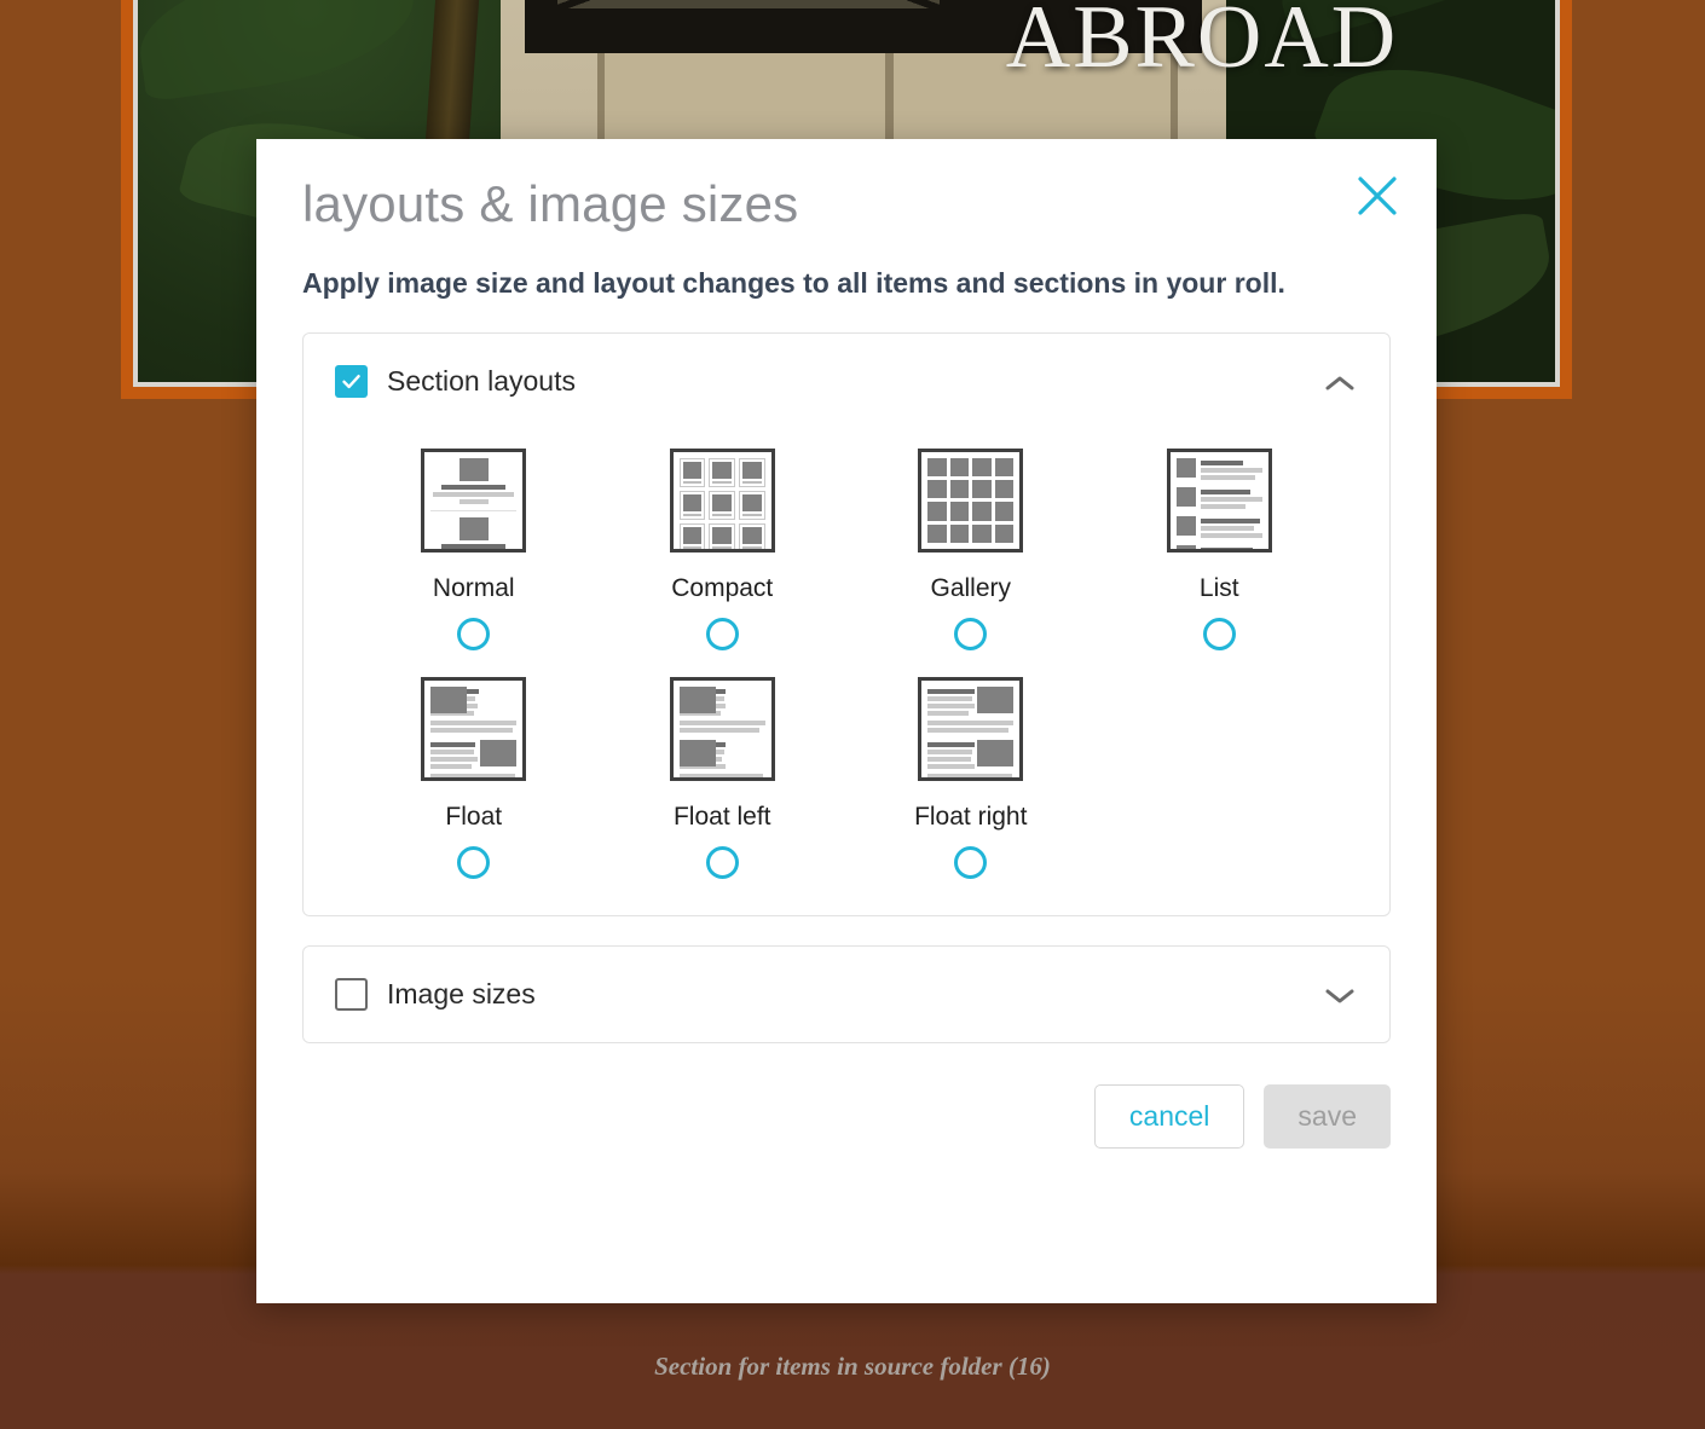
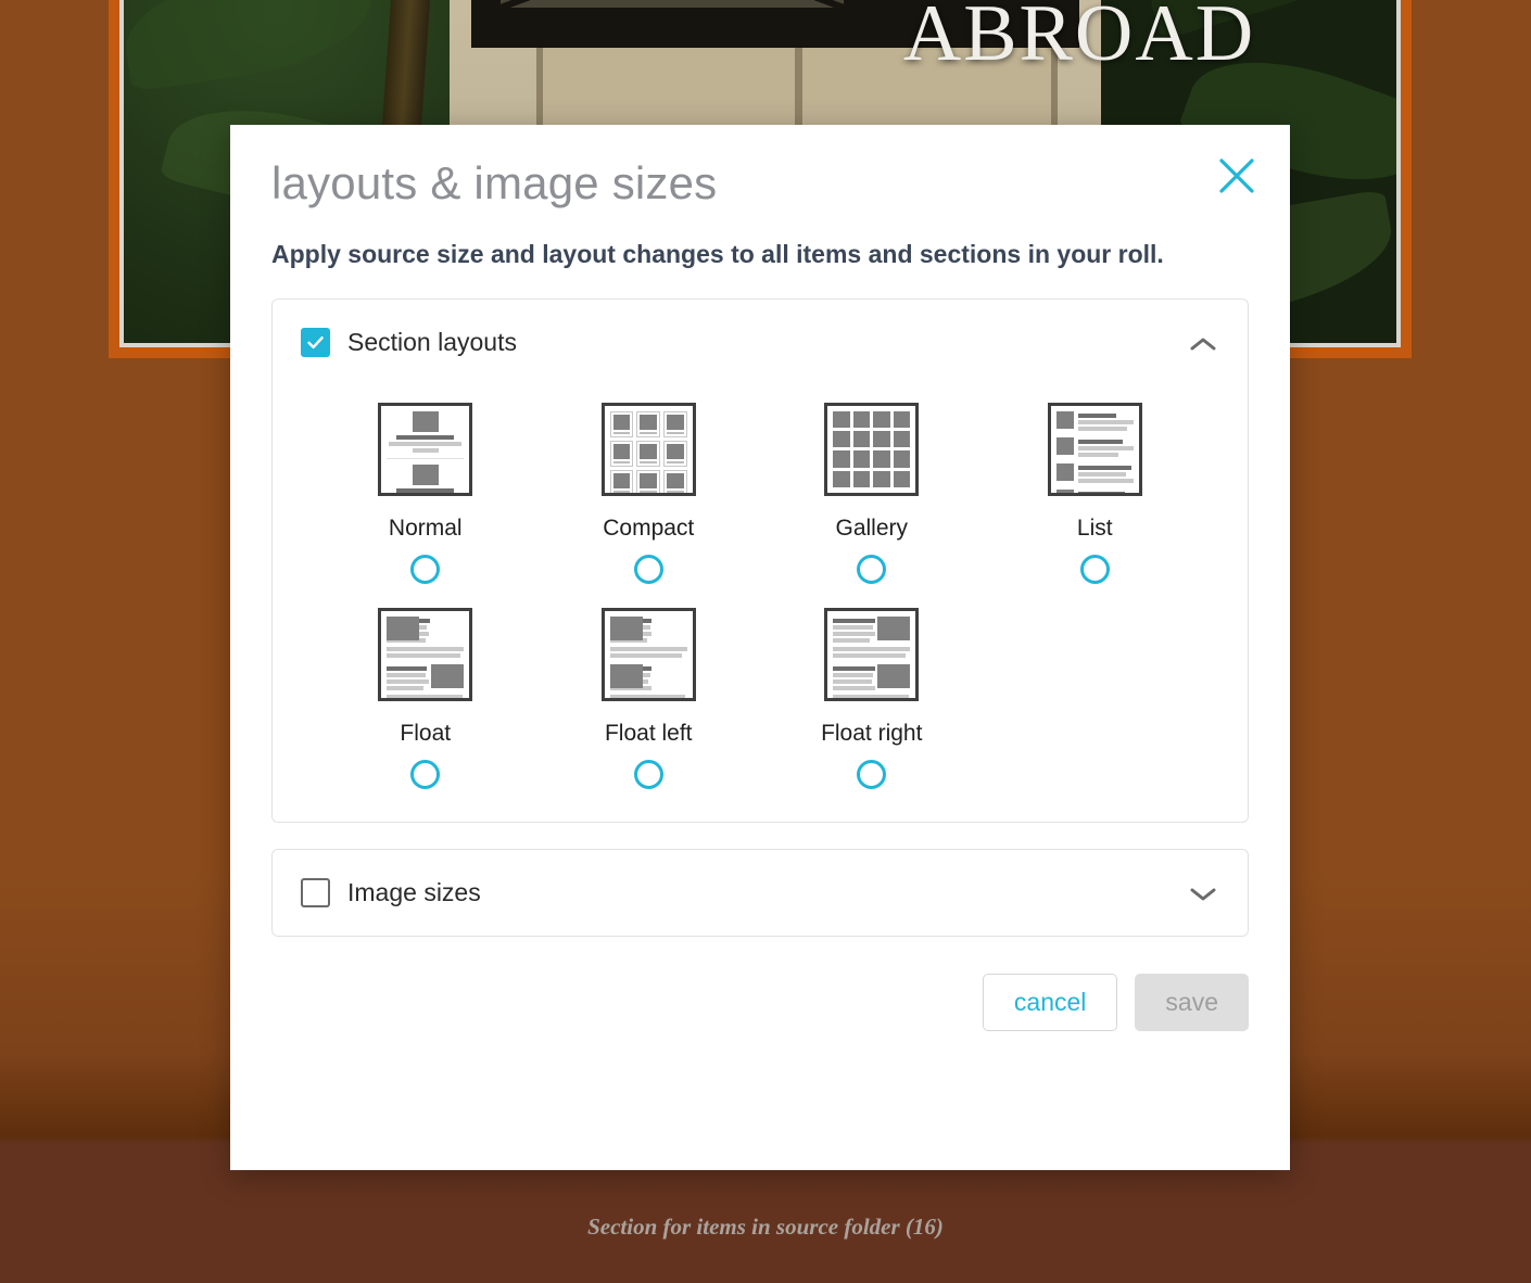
  ABROAD
  Section for items in source folder (16)
  layouts & image sizes
- Apply image size and layout changes to all items and sections in your roll.
+ Apply source size and layout changes to all items and sections in your roll.
  Section layouts
  Normal
  Compact
  Gallery
  List
  Float
  Float left
  Float right
  Image sizes
  cancel
  save
